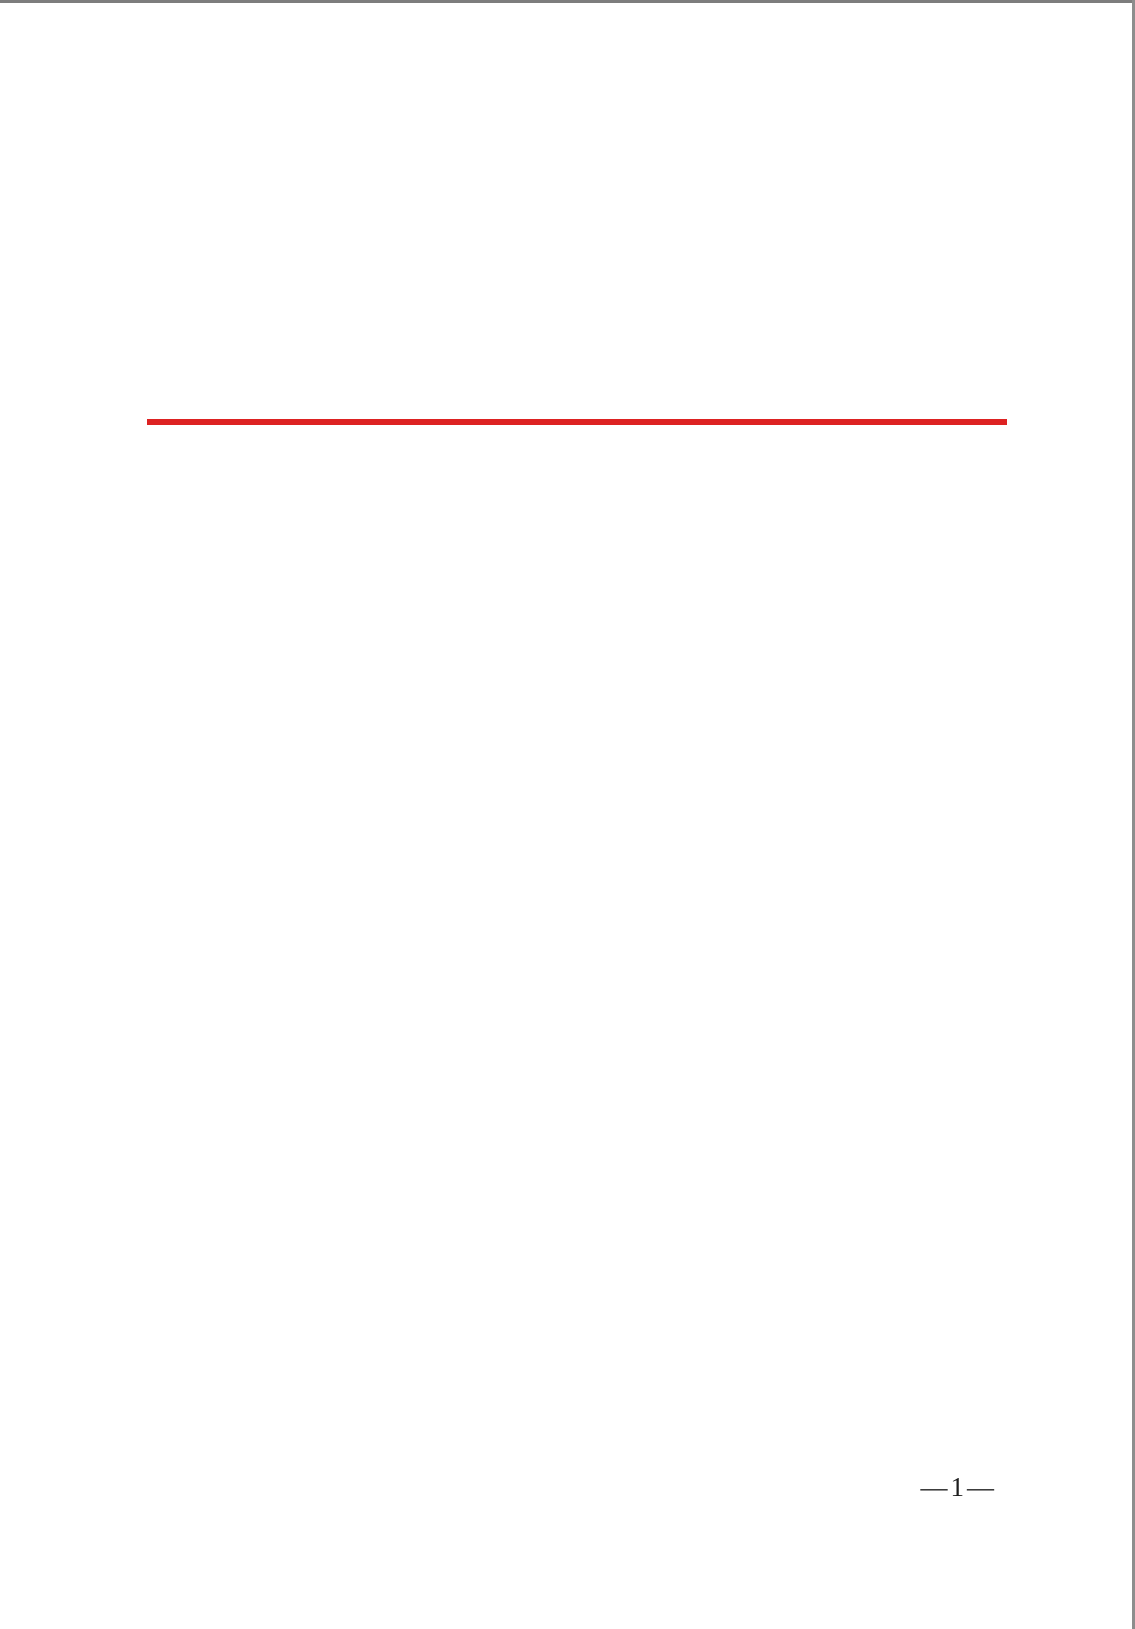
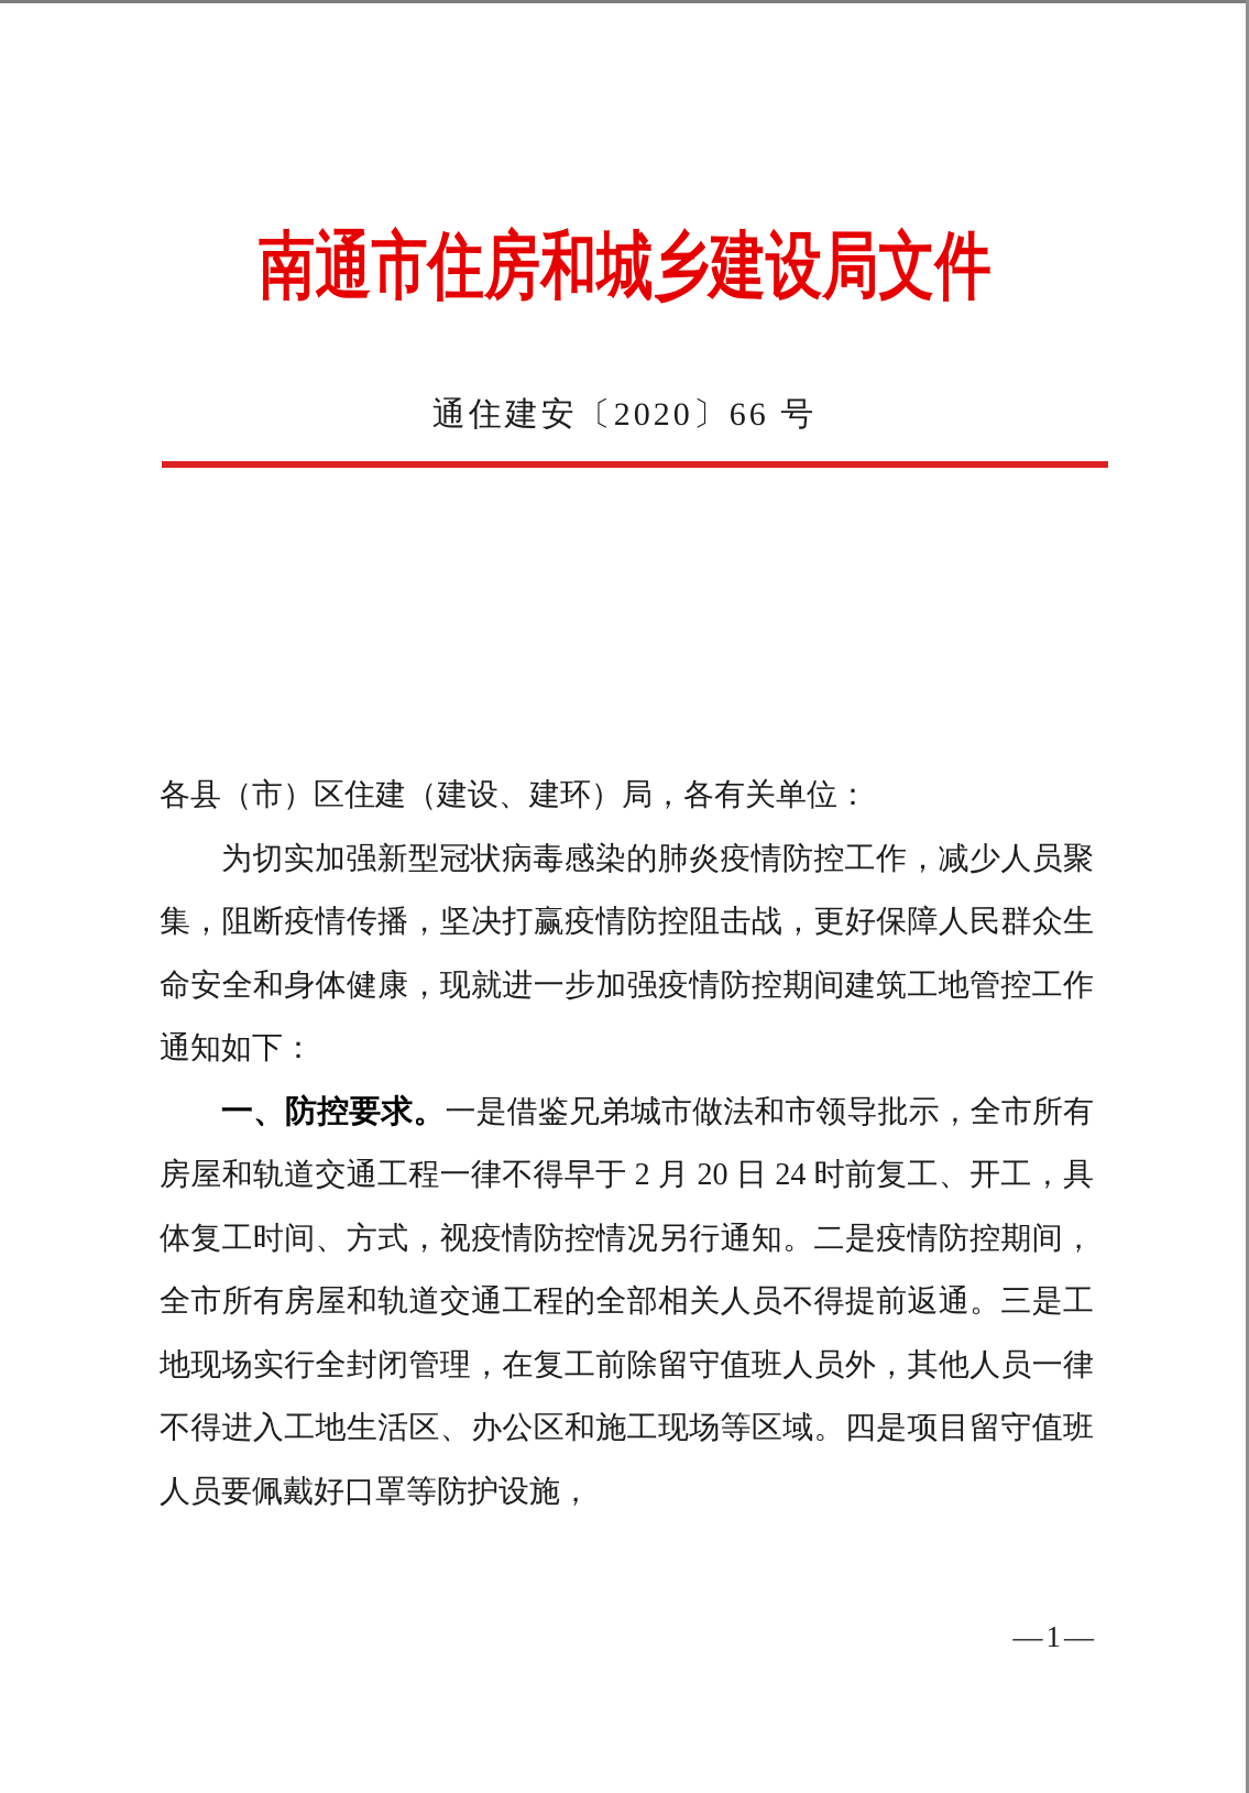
+ 南通市住房和城乡建设局文件
+ 通住建安〔2020〕66 号
+ 各县（市）区住建（建设、建环）局，各有关单位：
+ 为切实加强新型冠状病毒感染的肺炎疫情防控工作，减少人员聚集，阻断疫情传播，坚决打赢疫情防控阻击战，更好保障人民群众生命安全和身体健康，现就进一步加强疫情防控期间建筑工地管控工作通知如下：
+ 一、防控要求。一是借鉴兄弟城市做法和市领导批示，全市所有房屋和轨道交通工程一律不得早于 2 月 20 日 24 时前复工、开工，具体复工时间、方式，视疫情防控情况另行通知。二是疫情防控期间，全市所有房屋和轨道交通工程的全部相关人员不得提前返通。三是工地现场实行全封闭管理，在复工前除留守值班人员外，其他人员一律不得进入工地生活区、办公区和施工现场等区域。四是项目留守值班人员要佩戴好口罩等防护设施，
  —1—
